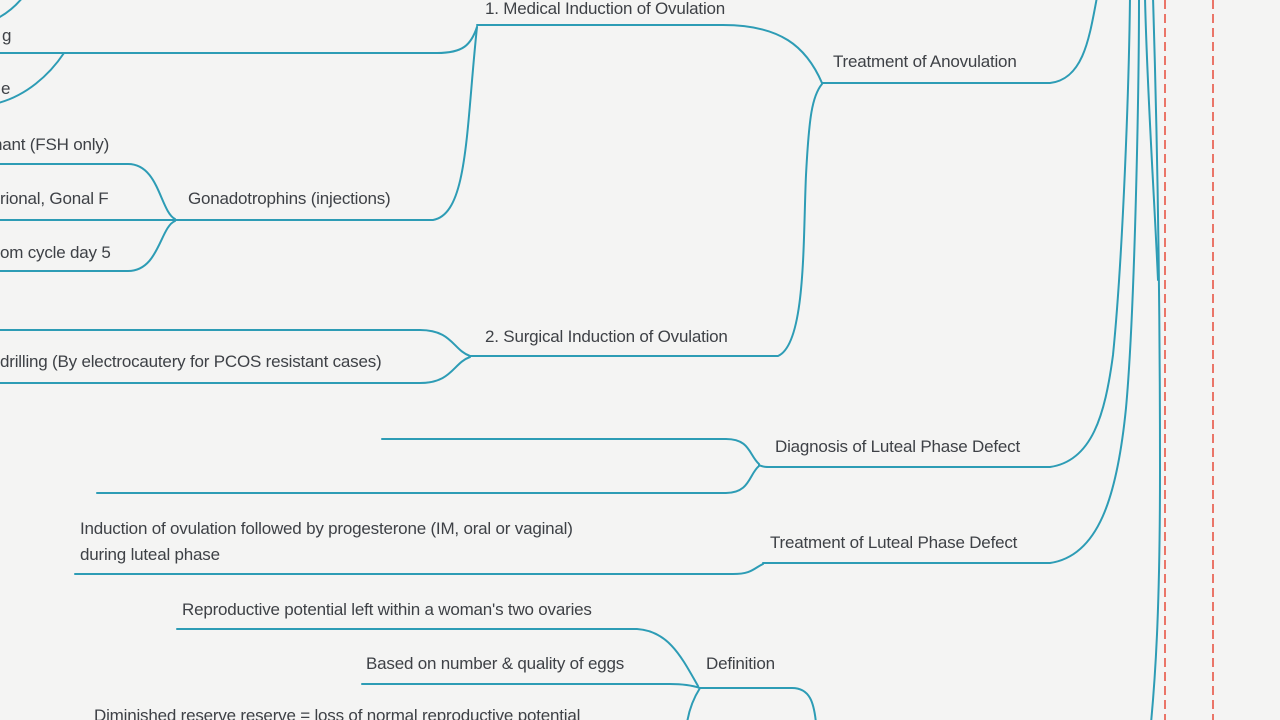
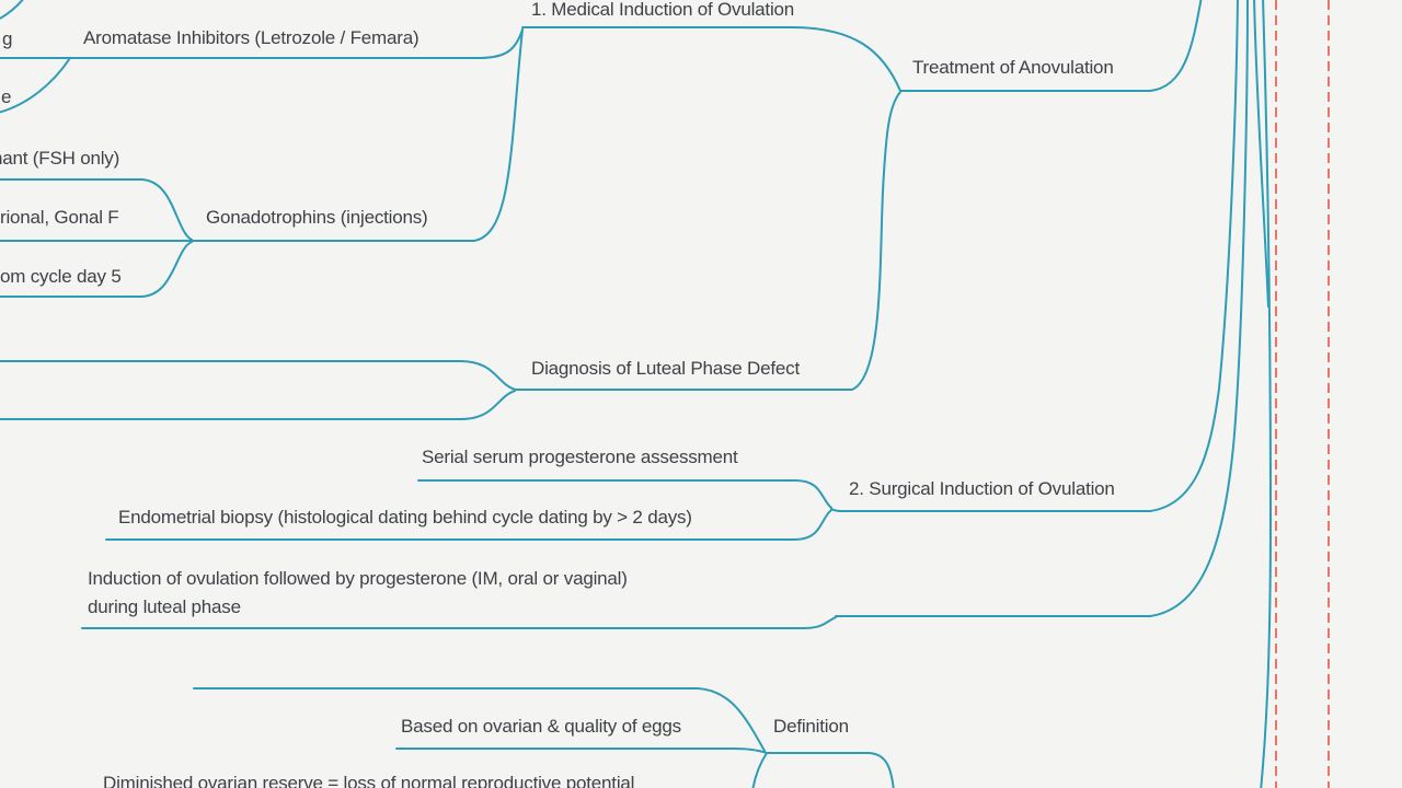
  g
  e
+ Aromatase Inhibitors (Letrozole / Femara)
  1. Medical Induction of Ovulation
  Treatment of Anovulation
  ant (FSH only)
  rional, Gonal F
  om cycle day 5
  Gonadotrophins (injections)
- drilling (By electrocautery for PCOS resistant cases)
- 2. Surgical Induction of Ovulation
+ Diagnosis of Luteal Phase Defect
+ Serial serum progesterone assessment
+ Endometrial biopsy (histological dating behind cycle dating by > 2 days)
- Diagnosis of Luteal Phase Defect
+ 2. Surgical Induction of Ovulation
  Induction of ovulation followed by progesterone (IM, oral or vaginal)
  during luteal phase
- Treatment of Luteal Phase Defect
- Reproductive potential left within a woman's two ovaries
- Based on number & quality of eggs
+ Based on ovarian & quality of eggs
  Definition
- Diminished reserve reserve = loss of normal reproductive potential
+ Diminished ovarian reserve = loss of normal reproductive potential
